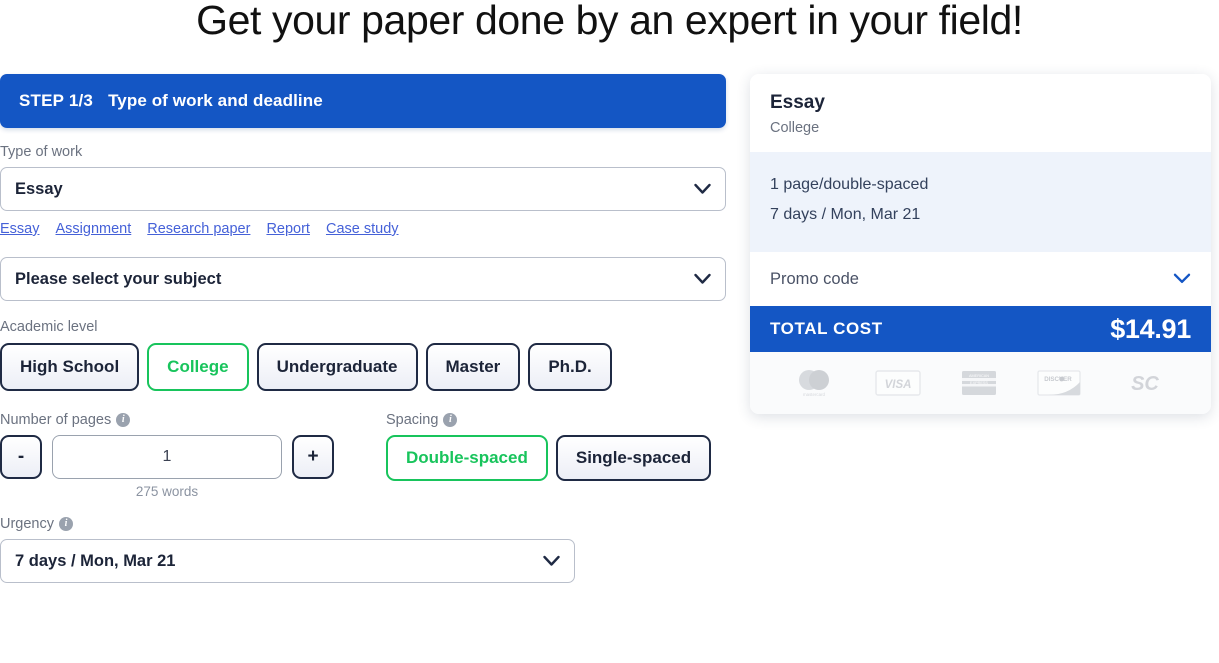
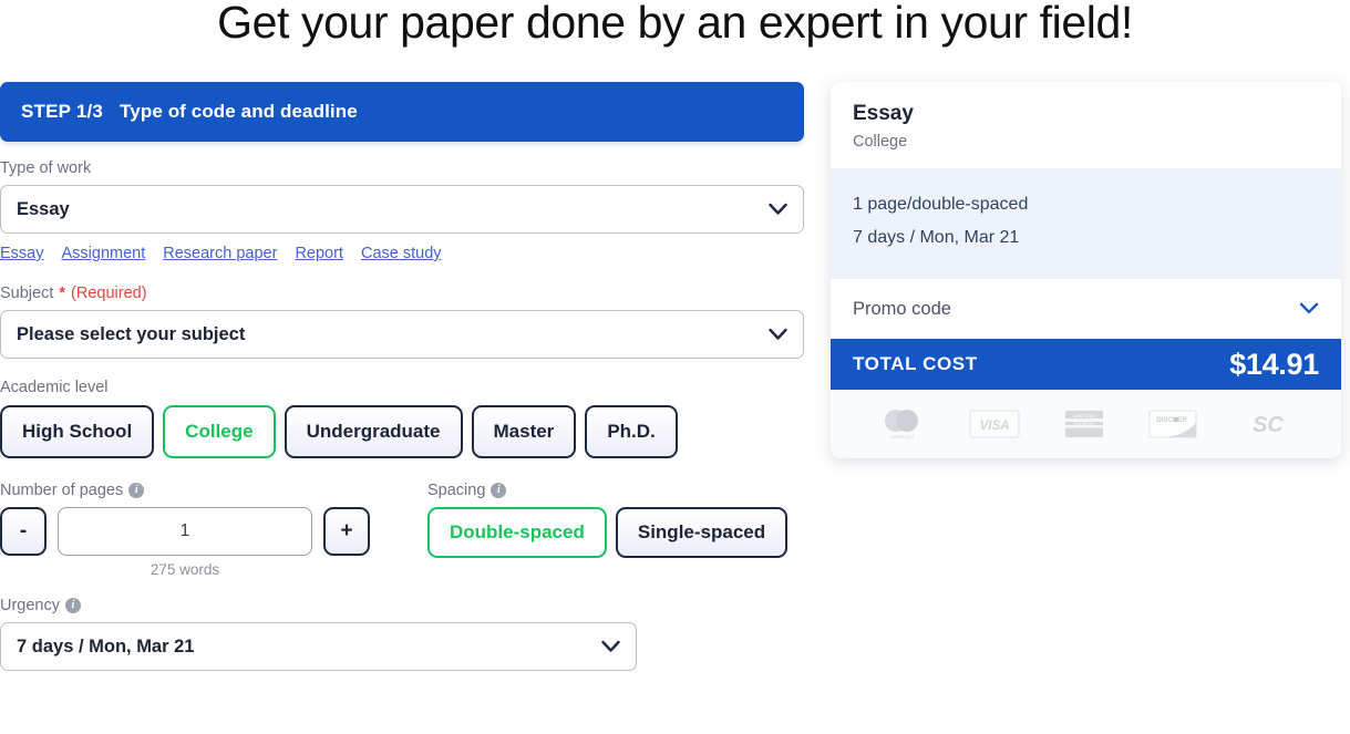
  Get your paper done by an expert in your field!
  STEP 1/3
- Type of work and deadline
+ Type of code and deadline
  Type of work
  Essay
  Essay
  Assignment
  Research paper
  Report
  Case study
+ Subject
+ *
+ (Required)
  Please select your subject
  Academic level
  High School
  College
  Undergraduate
  Master
  Ph.D.
  Number of pages
  i
  -
  1
  +
  275 words
  Spacing
  i
  Double-spaced
  Single-spaced
  Urgency
  i
  7 days / Mon, Mar 21
  Essay
  College
  1 page/double-spaced
  7 days / Mon, Mar 21
  Promo code
  TOTAL COST
  $14.91
  VISA
  SC
